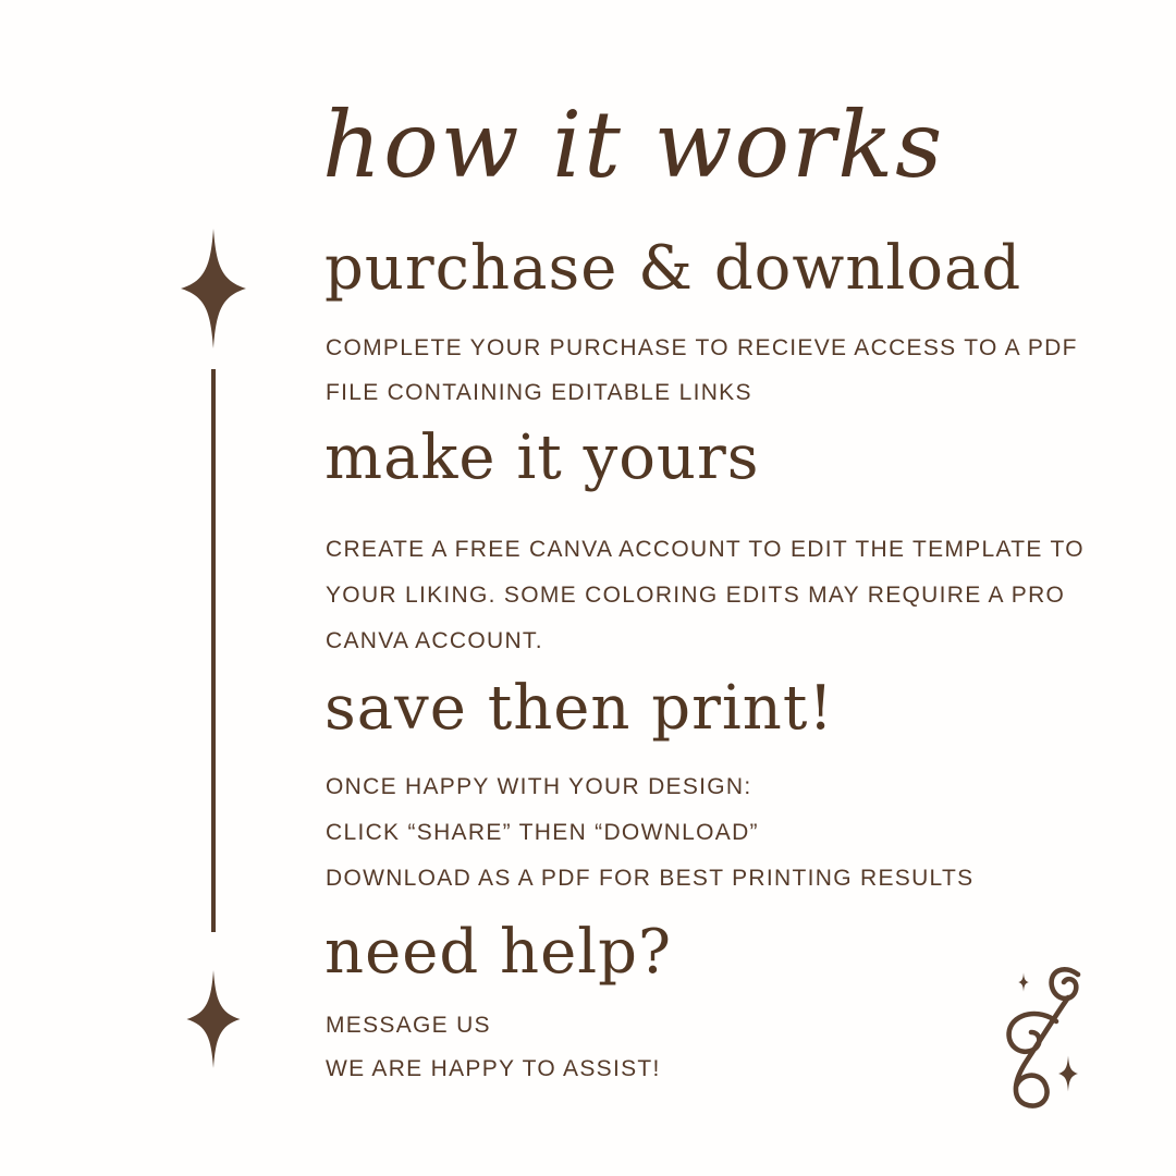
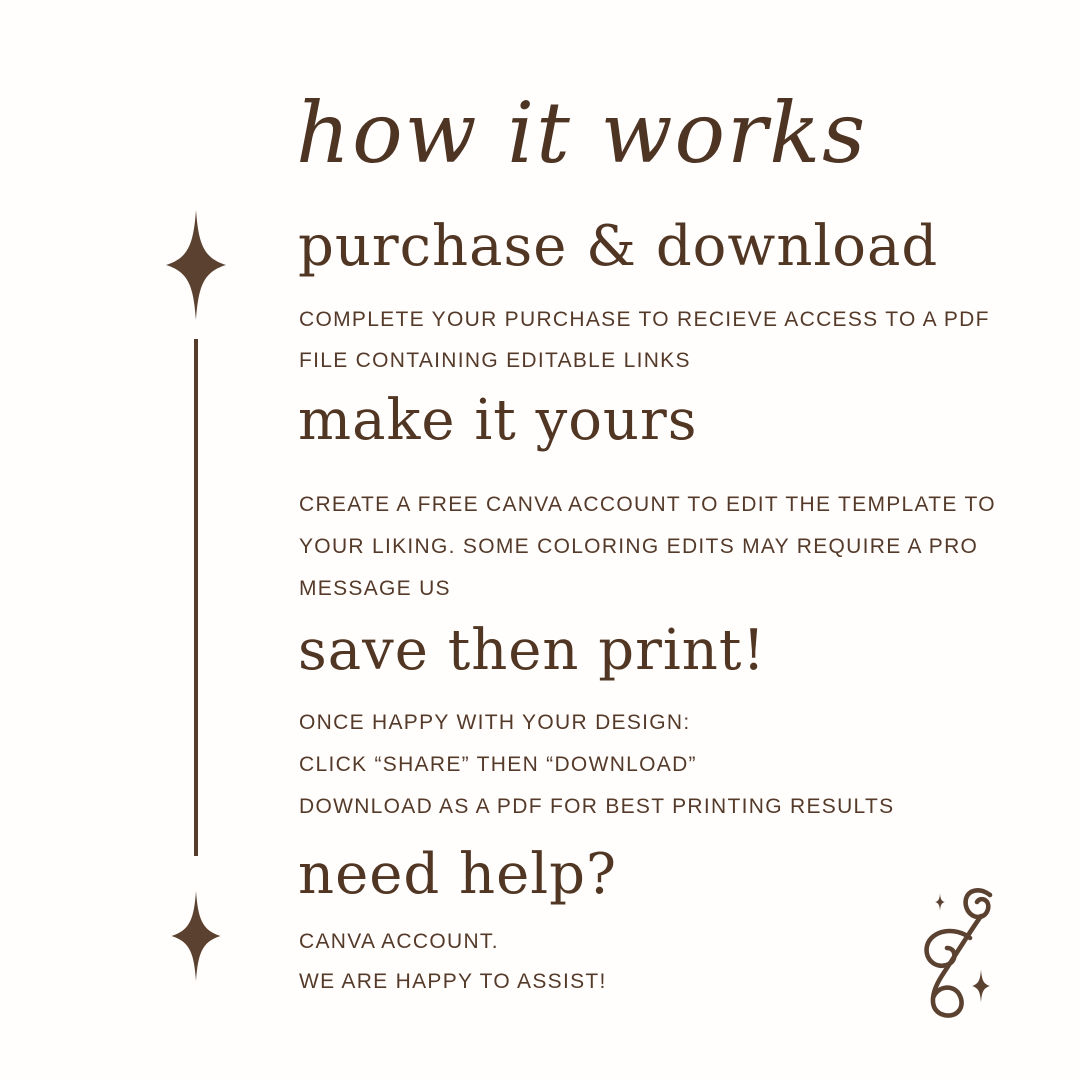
  how it works
  purchase & download
  COMPLETE YOUR PURCHASE TO RECIEVE ACCESS TO A PDF
  FILE CONTAINING EDITABLE LINKS
  make it yours
  CREATE A FREE CANVA ACCOUNT TO EDIT THE TEMPLATE TO
  YOUR LIKING. SOME COLORING EDITS MAY REQUIRE A PRO
- CANVA ACCOUNT.
+ MESSAGE US
  save then print!
  ONCE HAPPY WITH YOUR DESIGN:
  CLICK “SHARE” THEN “DOWNLOAD”
  DOWNLOAD AS A PDF FOR BEST PRINTING RESULTS
  need help?
- MESSAGE US
+ CANVA ACCOUNT.
  WE ARE HAPPY TO ASSIST!
